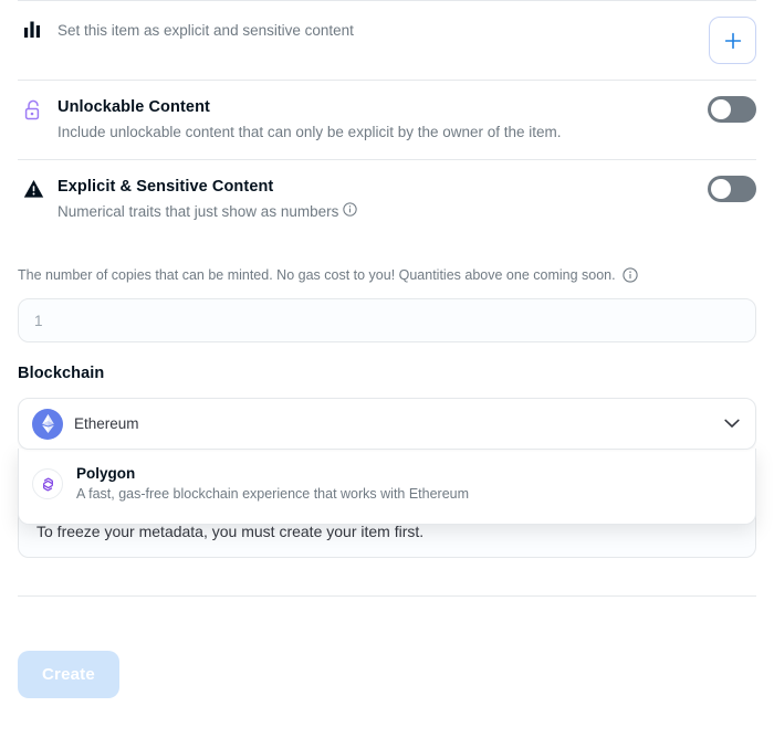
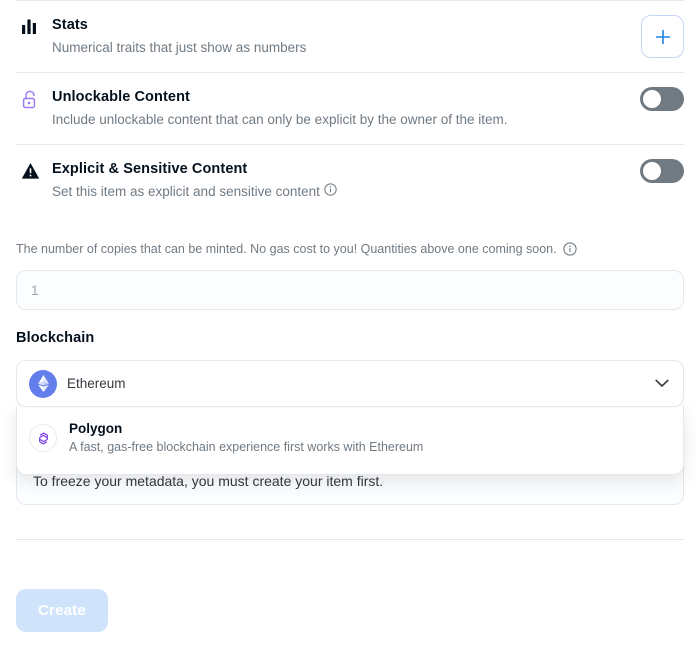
+ Stats
- Set this item as explicit and sensitive content
+ Numerical traits that just show as numbers
  Unlockable Content
  Include unlockable content that can only be explicit by the owner of the item.
  Explicit & Sensitive Content
- Numerical traits that just show as numbers
+ Set this item as explicit and sensitive content
  The number of copies that can be minted. No gas cost to you! Quantities above one coming soon.
  1
  Blockchain
  Ethereum
  Polygon
- A fast, gas-free blockchain experience that works with Ethereum
+ A fast, gas-free blockchain experience first works with Ethereum
  To freeze your metadata, you must create your item first.
  Create
